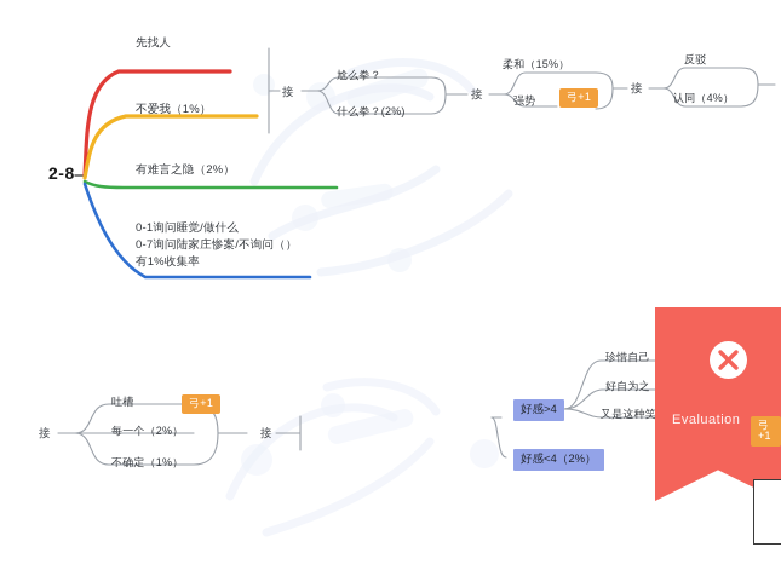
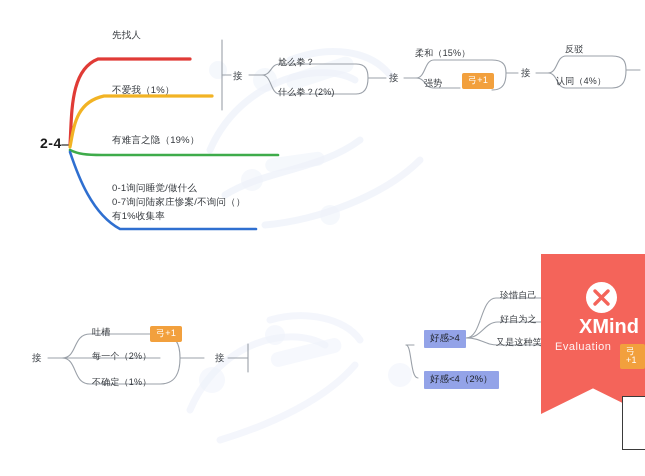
- 2-8
+ 2-4
  先找人
  不爱我（1%）
- 有难言之隐（2%）
+ 有难言之隐（19%）
  0-1询问睡觉/做什么
  0-7询问陆家庄惨案/不询问（）
  有1%收集率
  接
  尬么拳？
  什么拳？(2%)
  接
  柔和（15%）
  强势
  弓+1
  接
  反驳
  认同（4%）
  接
  吐槽
  每一个（2%）
  不确定（1%）
  弓+1
  接
  好感>4
  好感<4（2%）
+ XMind
  Evaluation
  弓+1
